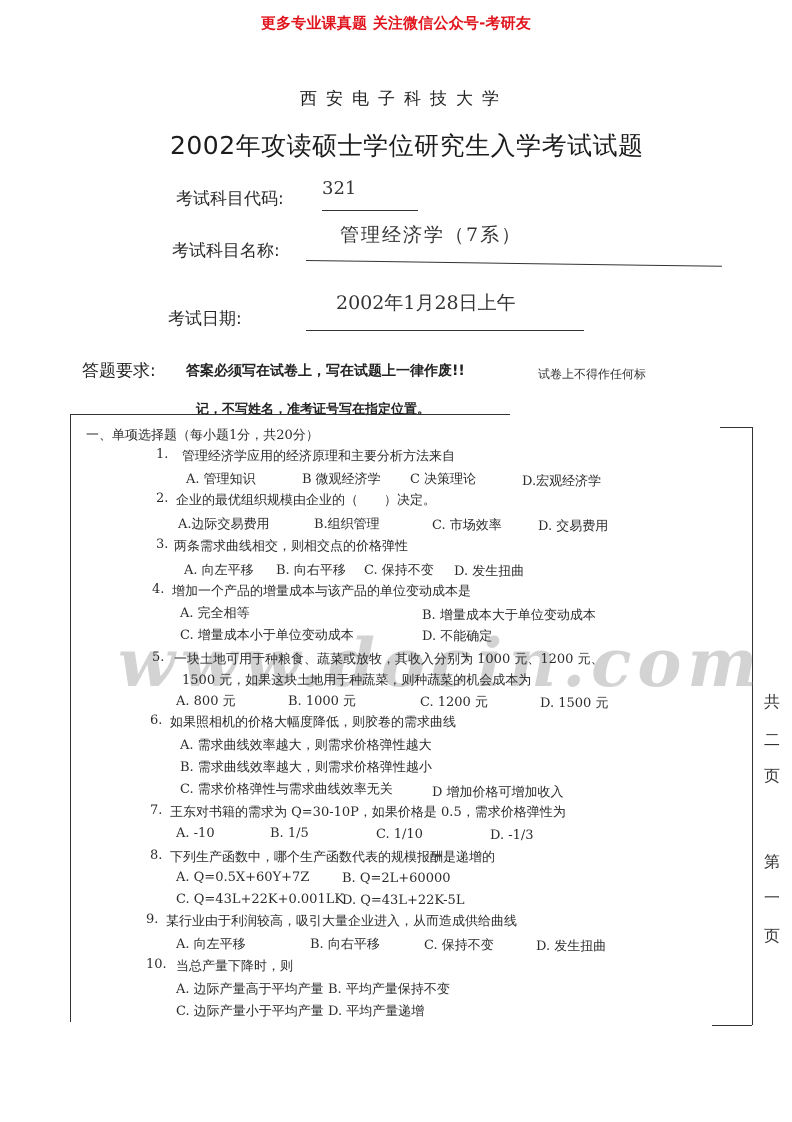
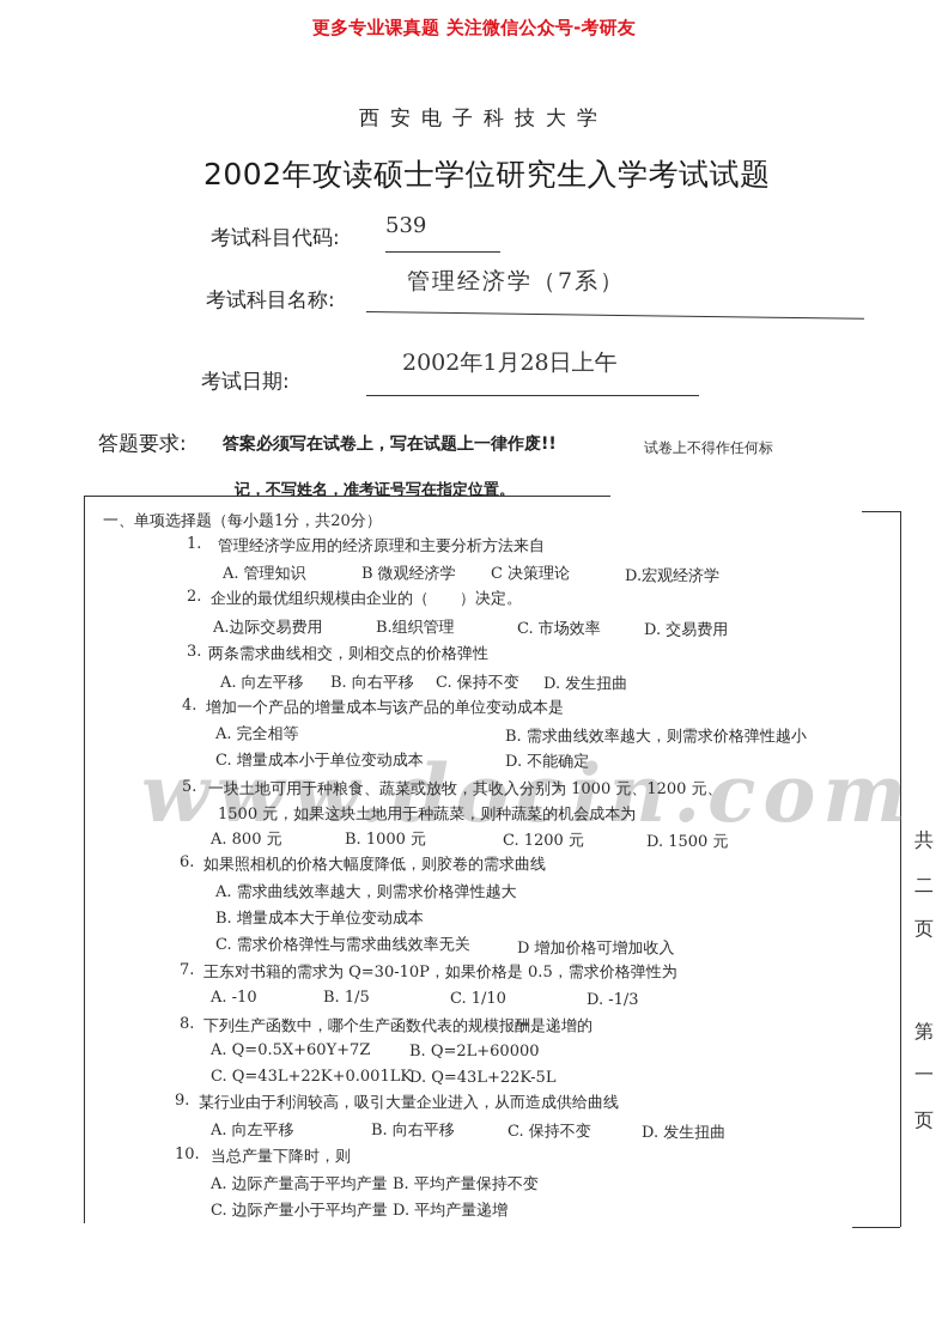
  更多专业课真题 关注微信公众号-考研友
  西安电子科技大学
  2002年攻读硕士学位研究生入学考试试题
  考试科目代码:
- 321
+ 539
  考试科目名称:
  管理经济学（7系）
  考试日期:
  2002年1月28日上午
  答题要求:
  答案必须写在试卷上，写在试题上一律作废!!
  试卷上不得作任何标
  记，不写姓名，准考证号写在指定位置。
  www.docin.com
  一、单项选择题（每小题1分，共20分）
  1.
  管理经济学应用的经济原理和主要分析方法来自
  A. 管理知识
  B 微观经济学
  C 决策理论
  D.宏观经济学
  2.
  企业的最优组织规模由企业的（ ）决定。
  A.边际交易费用
  B.组织管理
  C. 市场效率
  D. 交易费用
  3.
  两条需求曲线相交，则相交点的价格弹性
  A. 向左平移
  B. 向右平移
  C. 保持不变
  D. 发生扭曲
  4.
  增加一个产品的增量成本与该产品的单位变动成本是
  A. 完全相等
- B. 增量成本大于单位变动成本
+ B. 需求曲线效率越大，则需求价格弹性越小
  C. 增量成本小于单位变动成本
  D. 不能确定
  5.
  一块土地可用于种粮食、蔬菜或放牧，其收入分别为 1000 元、1200 元、
  1500 元，如果这块土地用于种蔬菜，则种蔬菜的机会成本为
  A. 800 元
  B. 1000 元
  C. 1200 元
  D. 1500 元
  6.
  如果照相机的价格大幅度降低，则胶卷的需求曲线
  A. 需求曲线效率越大，则需求价格弹性越大
- B. 需求曲线效率越大，则需求价格弹性越小
+ B. 增量成本大于单位变动成本
  C. 需求价格弹性与需求曲线效率无关
  D 增加价格可增加收入
  7.
  王东对书籍的需求为 Q=30-10P，如果价格是 0.5，需求价格弹性为
  A. -10
  B. 1/5
  C. 1/10
  D. -1/3
  8.
  下列生产函数中，哪个生产函数代表的规模报酬是递增的
  A. Q=0.5X+60Y+7Z
  B. Q=2L+60000
  C. Q=43L+22K+0.001LK
  D. Q=43L+22K-5L
  9.
  某行业由于利润较高，吸引大量企业进入，从而造成供给曲线
  A. 向左平移
  B. 向右平移
  C. 保持不变
  D. 发生扭曲
  10.
  当总产量下降时，则
  A. 边际产量高于平均产量
  B. 平均产量保持不变
  C. 边际产量小于平均产量
  D. 平均产量递增
  共
  二
  页
  第
  一
  页
